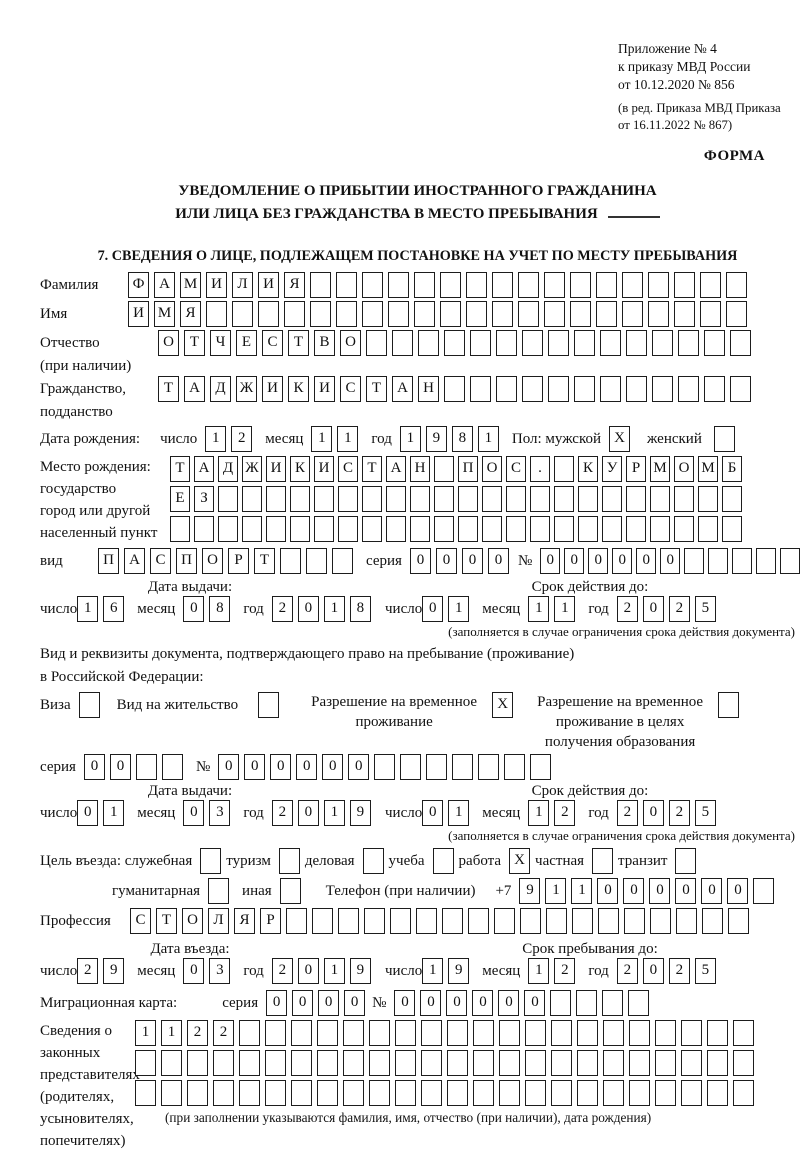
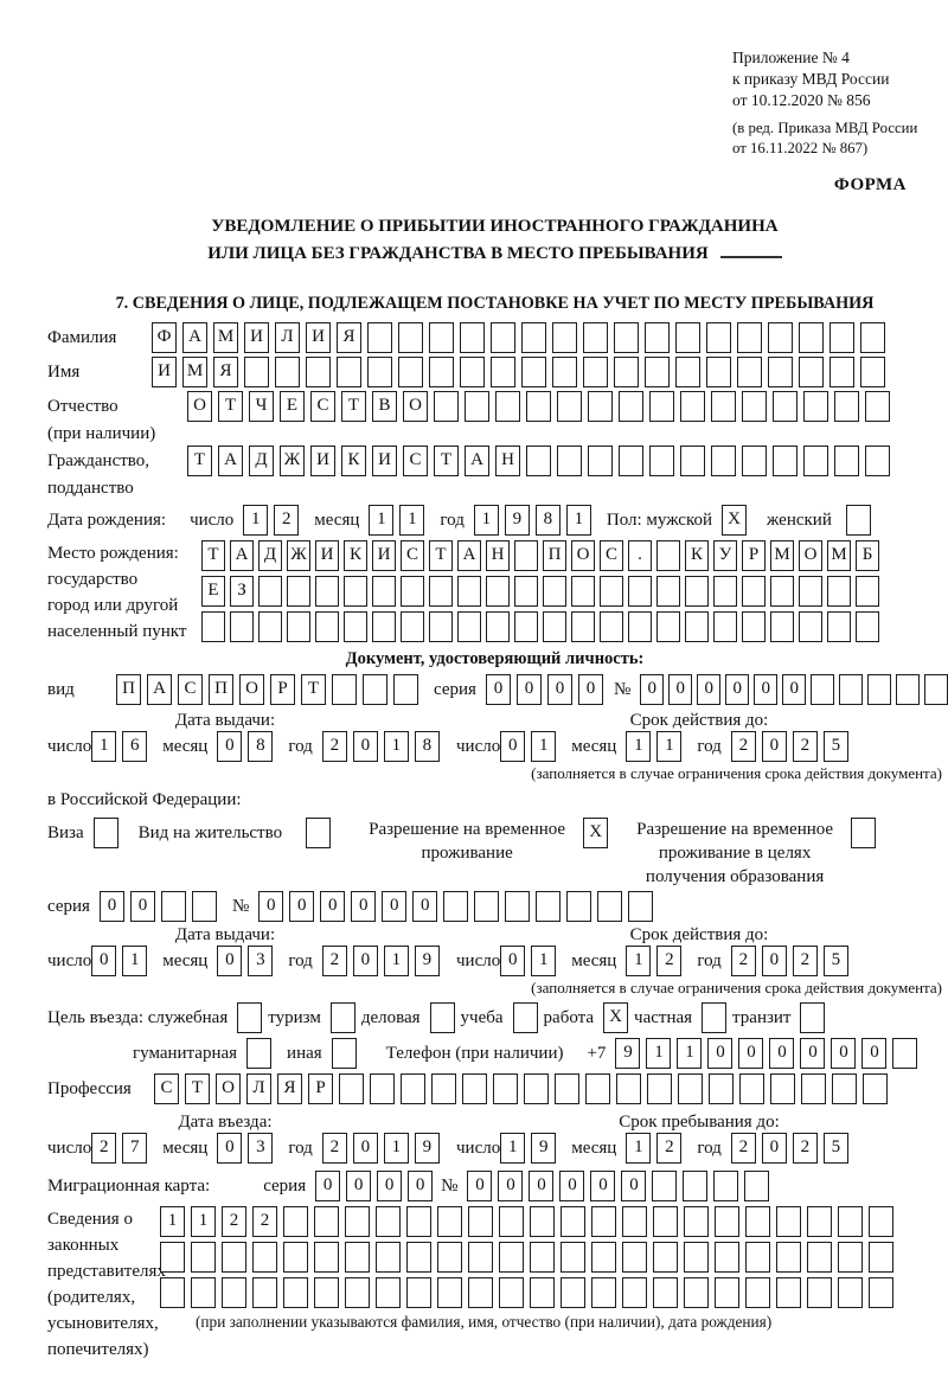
  Приложение № 4
  к приказу МВД России
  от 10.12.2020 № 856
- (в ред. Приказа МВД Приказа
+ (в ред. Приказа МВД России
  от 16.11.2022 № 867)
  ФОРМА
  УВЕДОМЛЕНИЕ О ПРИБЫТИИ ИНОСТРАННОГО ГРАЖДАНИНА
  ИЛИ ЛИЦА БЕЗ ГРАЖДАНСТВА В МЕСТО ПРЕБЫВАНИЯ
  7. СВЕДЕНИЯ О ЛИЦЕ, ПОДЛЕЖАЩЕМ ПОСТАНОВКЕ НА УЧЕТ ПО МЕСТУ ПРЕБЫВАНИЯ
  Фамилия
  Ф А М И Л И Я
  Имя
  И М Я
  Отчество
  (при наличии)
  О Т Ч Е С Т В О
  Гражданство,
  подданство
  Т А Д Ж И К И С Т А Н
  Дата рождения:
  число
  1 2
  месяц
  1 1
  год
  1 9 8 1
  Пол: мужской
  X
  женский
  Место рождения:
  государство
  город или другой
  населенный пункт
  Т А Д Ж И К И С Т А Н П О С . К У Р М О М Б
  Е З
+ Документ, удостоверяющий личность:
  вид
  П А С П О Р Т
  серия
  0 0 0 0
  №
  0 0 0 0 0 0
  Дата выдачи:
  число
  1 6
  месяц
  0 8
  год
  2 0 1 8
  Срок действия до:
  число
  0 1
  месяц
  1 1
  год
  2 0 2 5
  (заполняется в случае ограничения срока действия документа)
- Вид и реквизиты документа, подтверждающего право на пребывание (проживание)
  в Российской Федерации:
  Виза
  Вид на жительство
  Разрешение на временное
  проживание
  X
  Разрешение на временное
  проживание в целях
  получения образования
  серия
  0 0
  №
  0 0 0 0 0 0
  Дата выдачи:
  число
  0 1
  месяц
  0 3
  год
  2 0 1 9
  Срок действия до:
  число
  0 1
  месяц
  1 2
  год
  2 0 2 5
  (заполняется в случае ограничения срока действия документа)
  Цель въезда: служебная
  туризм
  деловая
  учеба
  работа
  X
  частная
  транзит
  гуманитарная
  иная
  Телефон (при наличии)
  +7
  9 1 1 0 0 0 0 0 0
  Профессия
  С Т О Л Я Р
  Дата въезда:
  число
- 2 9
+ 2 7
  месяц
  0 3
  год
  2 0 1 9
  Срок пребывания до:
  число
  1 9
  месяц
  1 2
  год
  2 0 2 5
  Миграционная карта:
  серия
  0 0 0 0
  №
  0 0 0 0 0 0
  Сведения о
  законных
  представителя
  (родителях,
  усыновителях,
  попечителях)
  1 1 2 2
  (при заполнении указываются фамилия, имя, отчество (при наличии), дата рождения)
